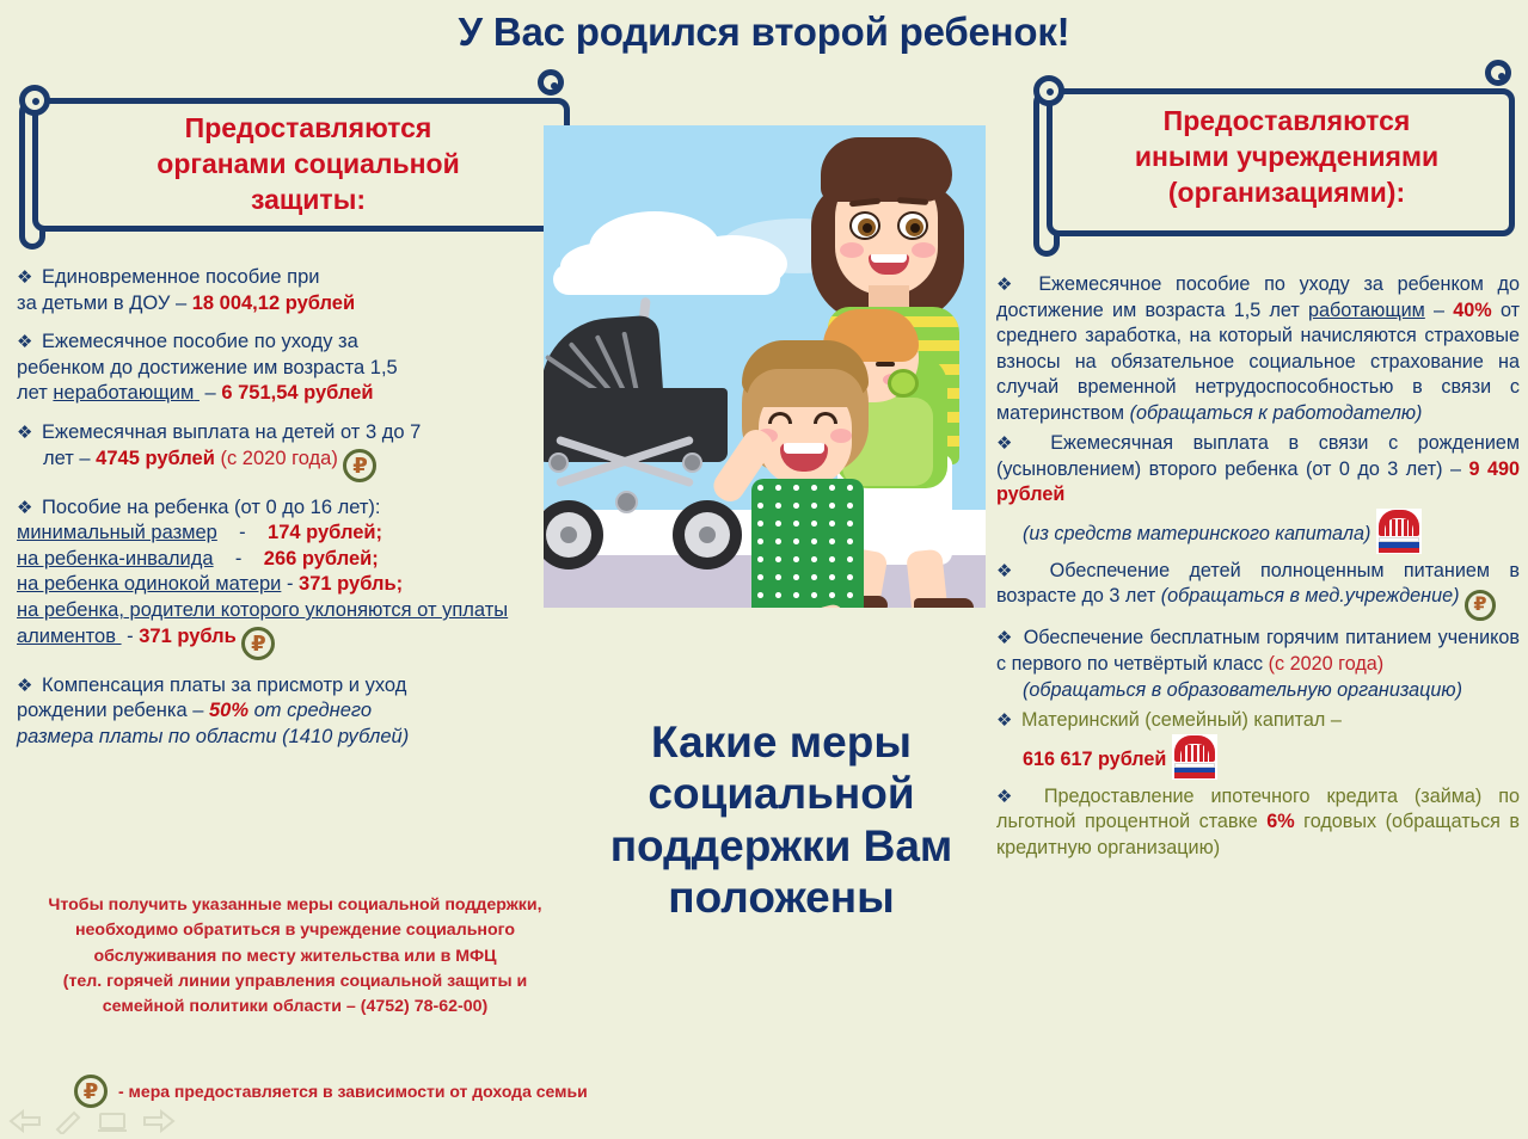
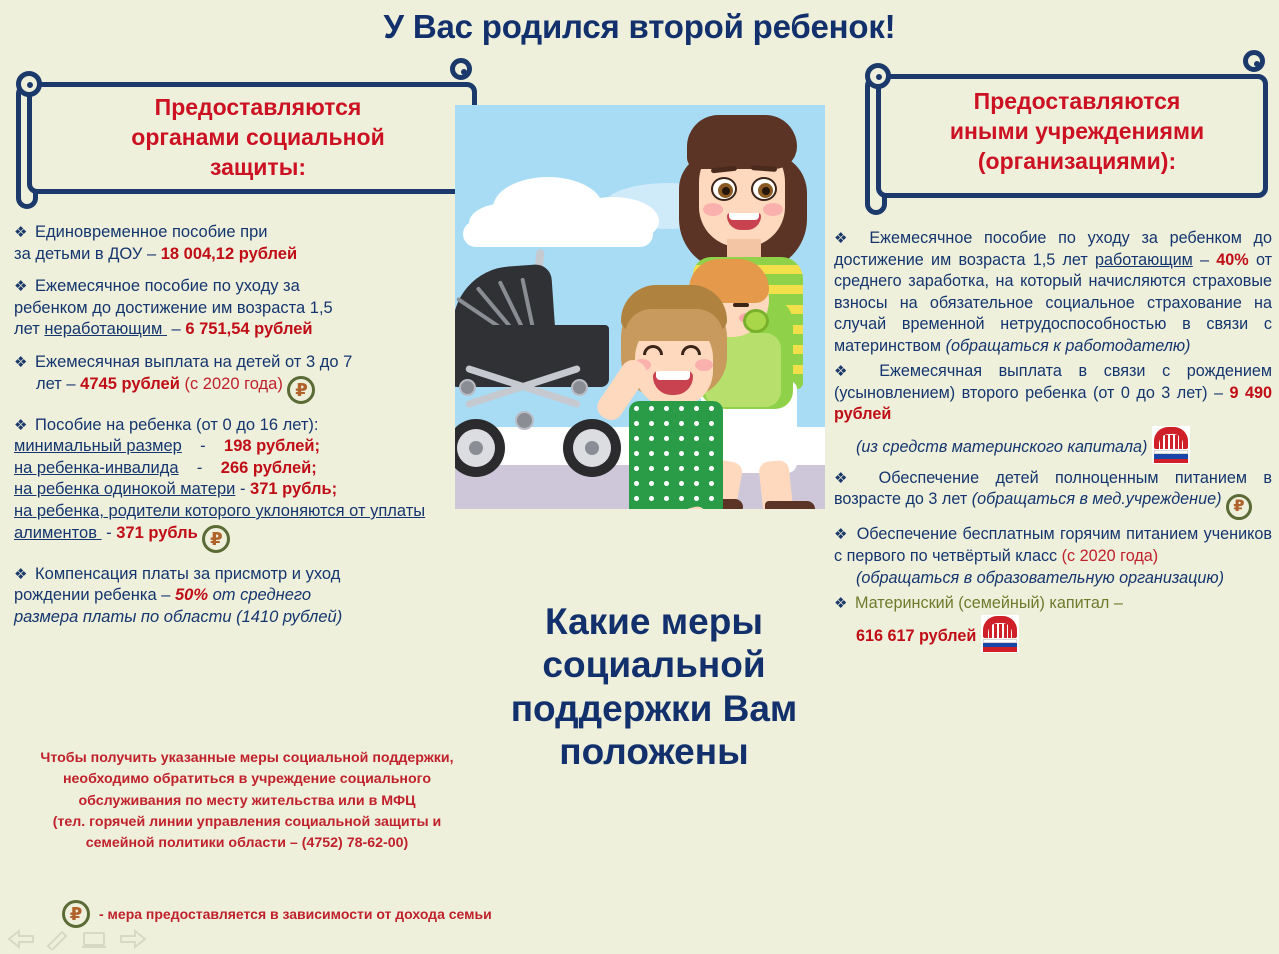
  У Вас родился второй ребенок!
  Предоставляются
  органами социальной
  защиты:
  Предоставляются
  иными учреждениями
  (организациями):
  ❖ Единовременное пособие при
  за детьми в ДОУ – 18 004,12 рублей
  ❖ Ежемесячное пособие по уходу за
  ребенком до достижение им возраста 1,5
  лет неработающим – 6 751,54 рублей
  ❖ Ежемесячная выплата на детей от 3 до 7
  лет – 4745 рублей (с 2020 года) ₽
  ❖ Пособие на ребенка (от 0 до 16 лет):
- минимальный размер - 174 рублей;
+ минимальный размер - 198 рублей;
  на ребенка-инвалида - 266 рублей;
  на ребенка одинокой матери - 371 рубль;
  на ребенка, родители которого уклоняются от уплаты алиментов - 371 рубль ₽
  ❖ Компенсация платы за присмотр и уход
  рождении ребенка – 50% от среднего
  размера платы по области (1410 рублей)
  ❖ Ежемесячное пособие по уходу за ребенком до достижение им возраста 1,5 лет работающим – 40% от среднего заработка, на который начисляются страховые взносы на обязательное социальное страхование на случай временной нетрудоспособностью в связи с материнством (обращаться к работодателю)
  ❖ Ежемесячная выплата в связи с рождением (усыновлением) второго ребенка (от 0 до 3 лет) – 9 490 рублей
  (из средств материнского капитала)
  ❖ Обеспечение детей полноценным питанием в возрасте до 3 лет (обращаться в мед.учреждение) ₽
  ❖ Обеспечение бесплатным горячим питанием учеников с первого по четвёртый класс (с 2020 года)
  (обращаться в образовательную организацию)
  ❖ Материнский (семейный) капитал –
  616 617 рублей
- ❖ Предоставление ипотечного кредита (займа) по льготной процентной ставке 6% годовых (обращаться в кредитную организацию)
  Какие меры
  социальной
  поддержки Вам
  положены
  Чтобы получить указанные меры социальной поддержки,
  необходимо обратиться в учреждение социального
  обслуживания по месту жительства или в МФЦ
  (тел. горячей линии управления социальной защиты и
  семейной политики области – (4752) 78-62-00)
  ₽
  - мера предоставляется в зависимости от дохода семьи
